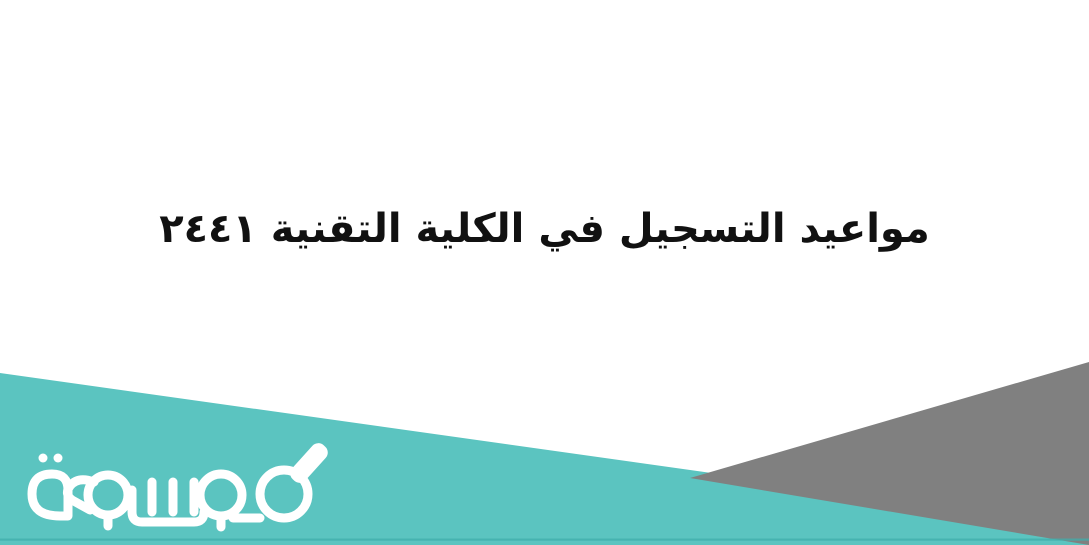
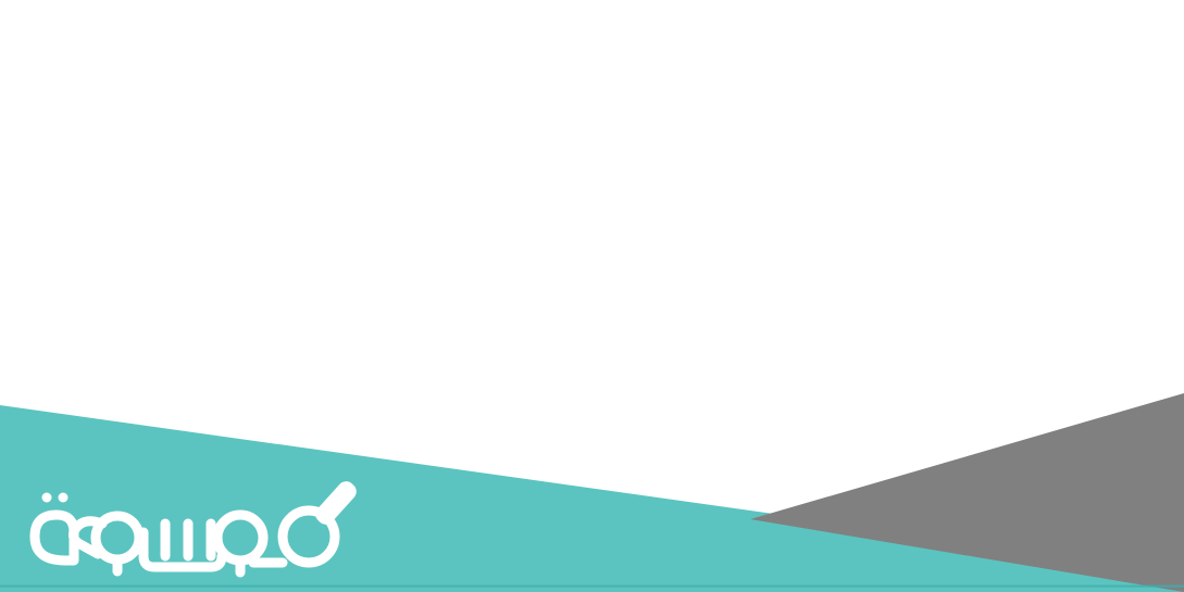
- مواعيد التسجيل في الكلية التقنية ١٤٤٢
